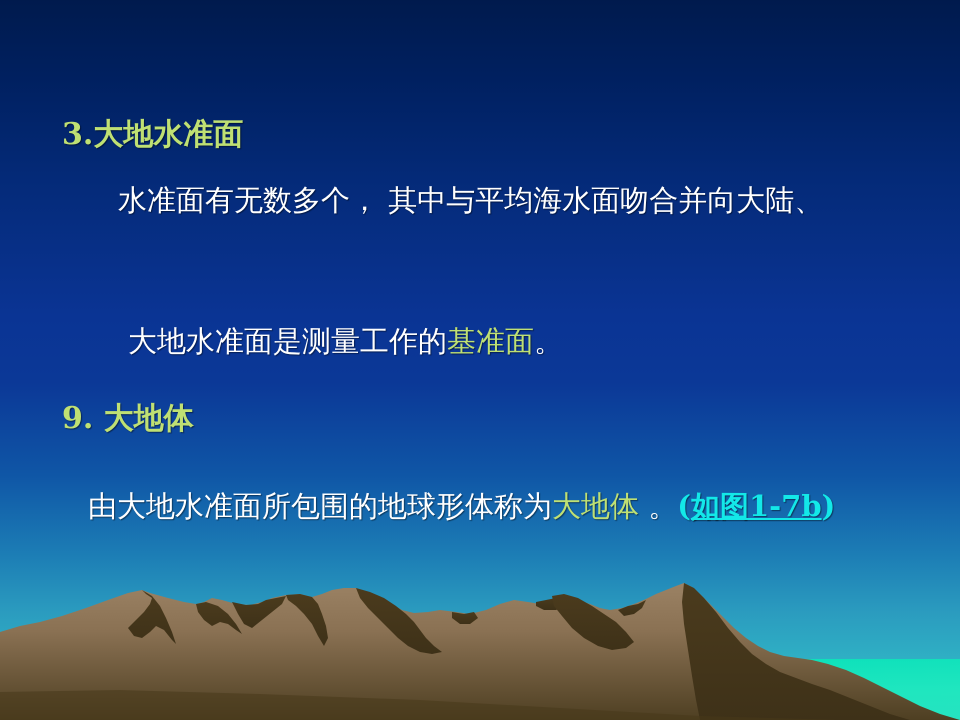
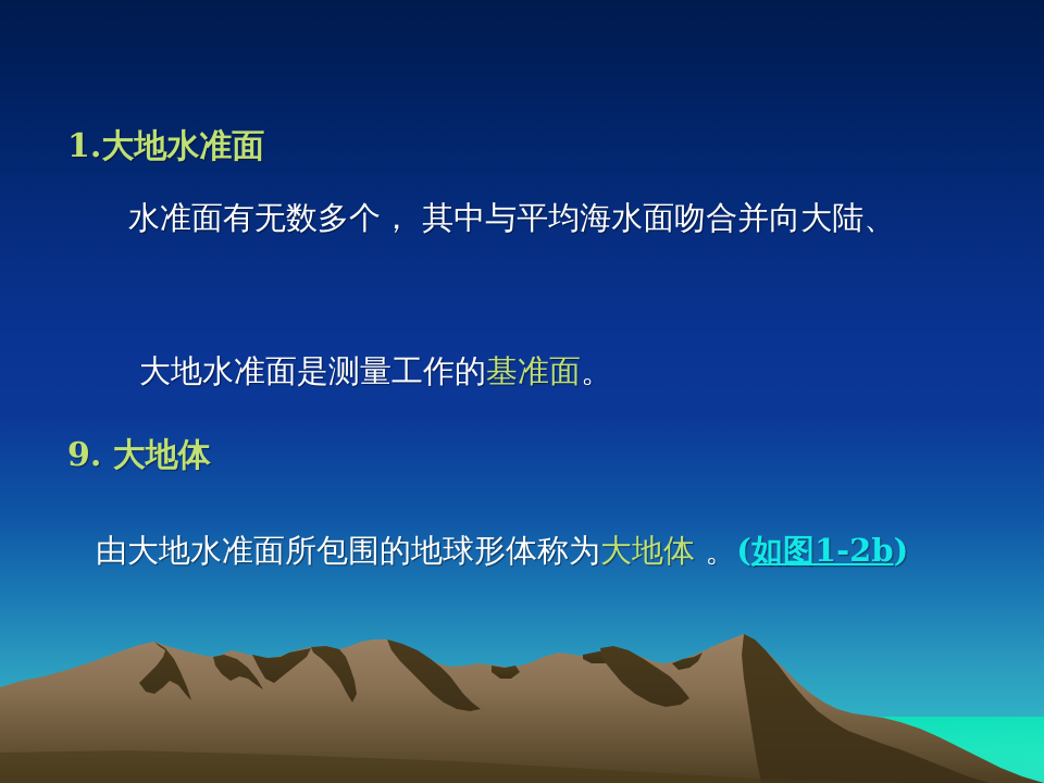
- 3.大地水准面
+ 1.大地水准面
  水准面有无数多个， 其中与平均海水面吻合并向大陆、
  大地水准面是测量工作的基准面。
  9. 大地体
- 由大地水准面所包围的地球形体称为大地体 。(如图1-7b)
+ 由大地水准面所包围的地球形体称为大地体 。(如图1-2b)
